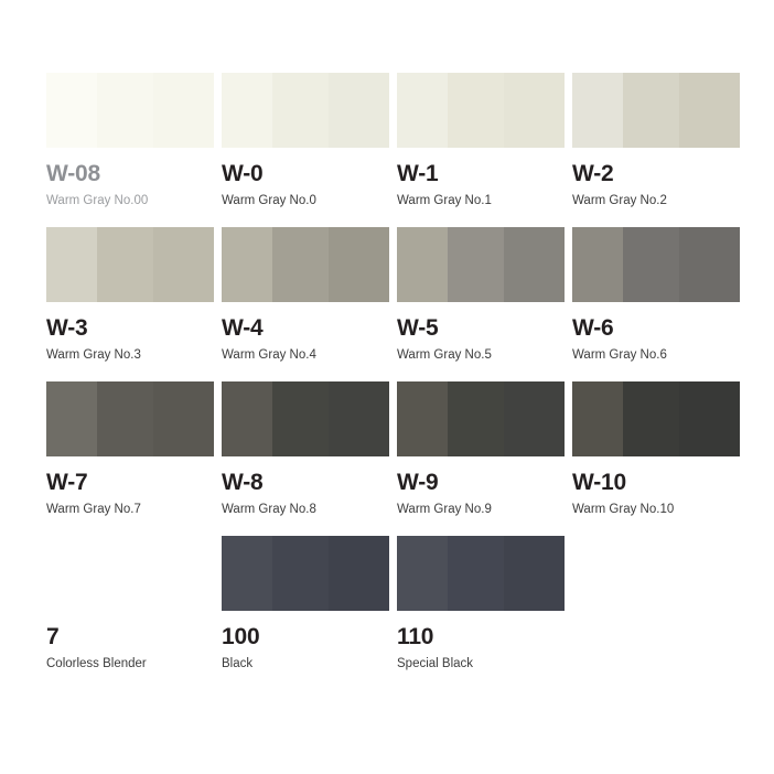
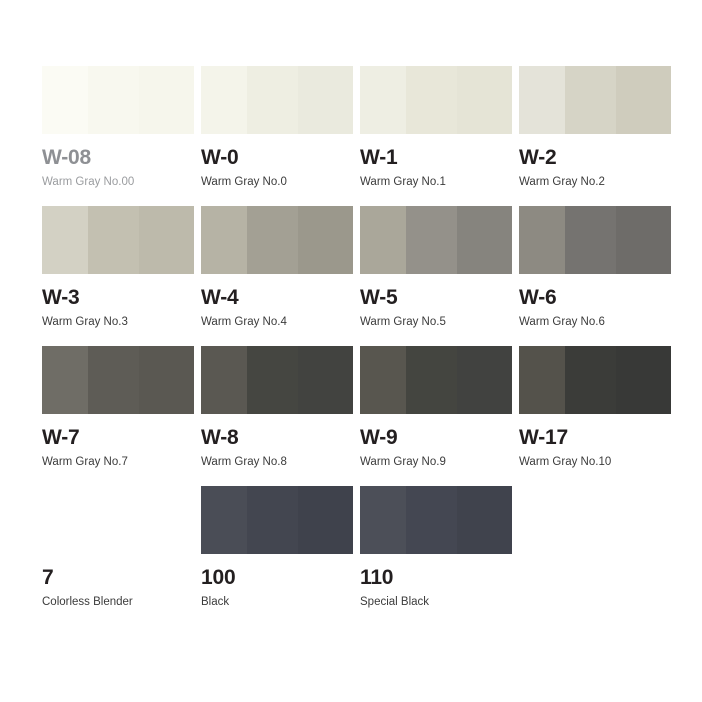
  W-08
  Warm Gray No.00
  W-0
  Warm Gray No.0
  W-1
  Warm Gray No.1
  W-2
  Warm Gray No.2
  W-3
  Warm Gray No.3
  W-4
  Warm Gray No.4
  W-5
  Warm Gray No.5
  W-6
  Warm Gray No.6
  W-7
  Warm Gray No.7
  W-8
  Warm Gray No.8
  W-9
  Warm Gray No.9
- W-10
+ W-17
  Warm Gray No.10
  7
  Colorless Blender
  100
  Black
  110
  Special Black
